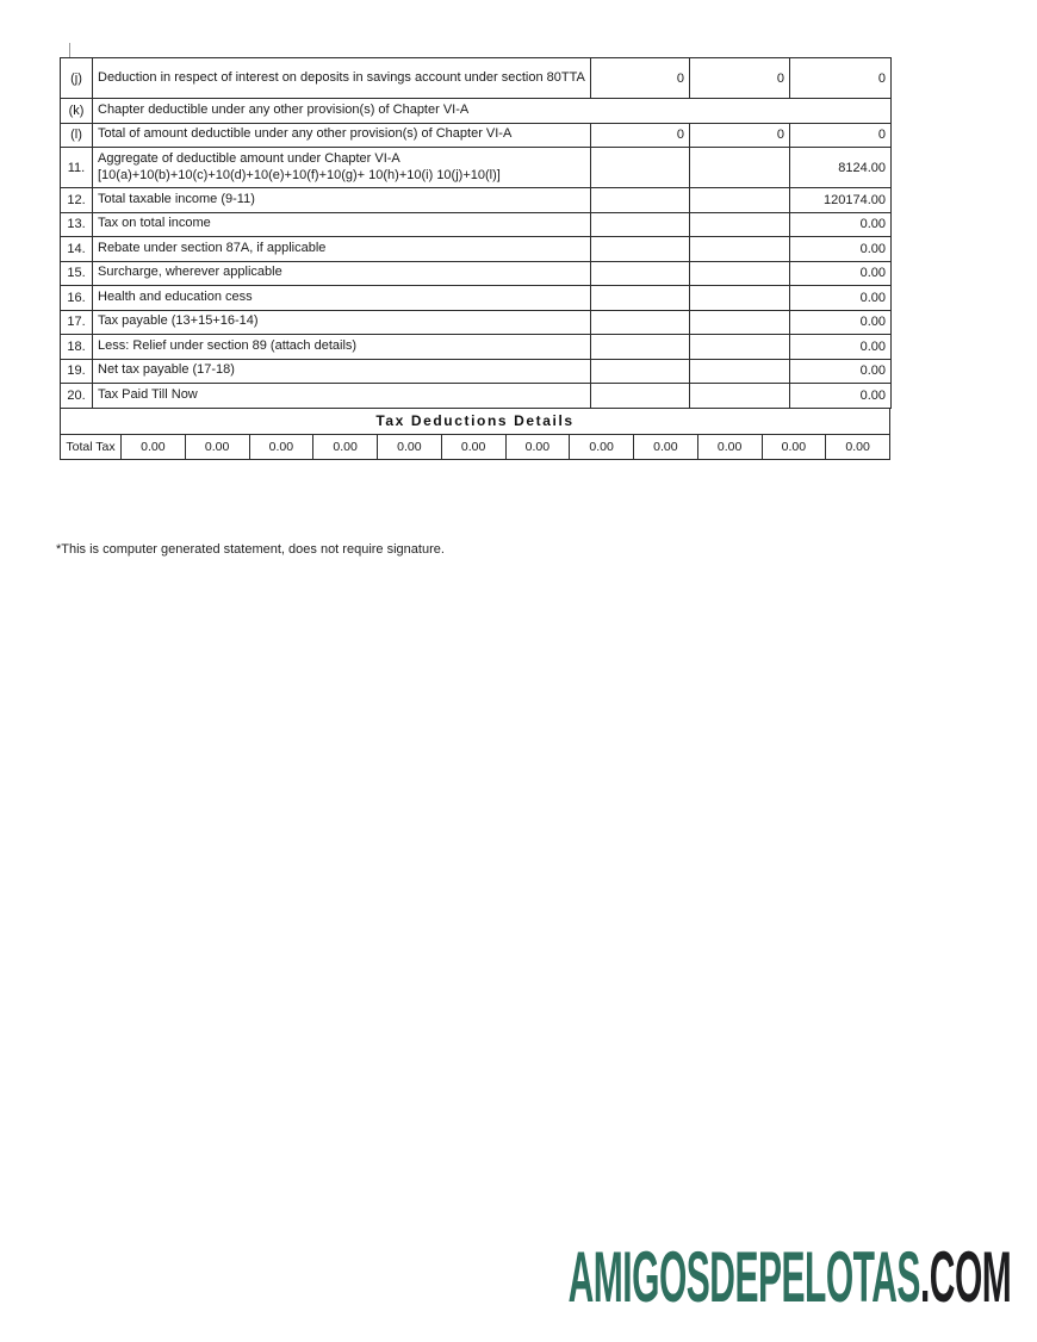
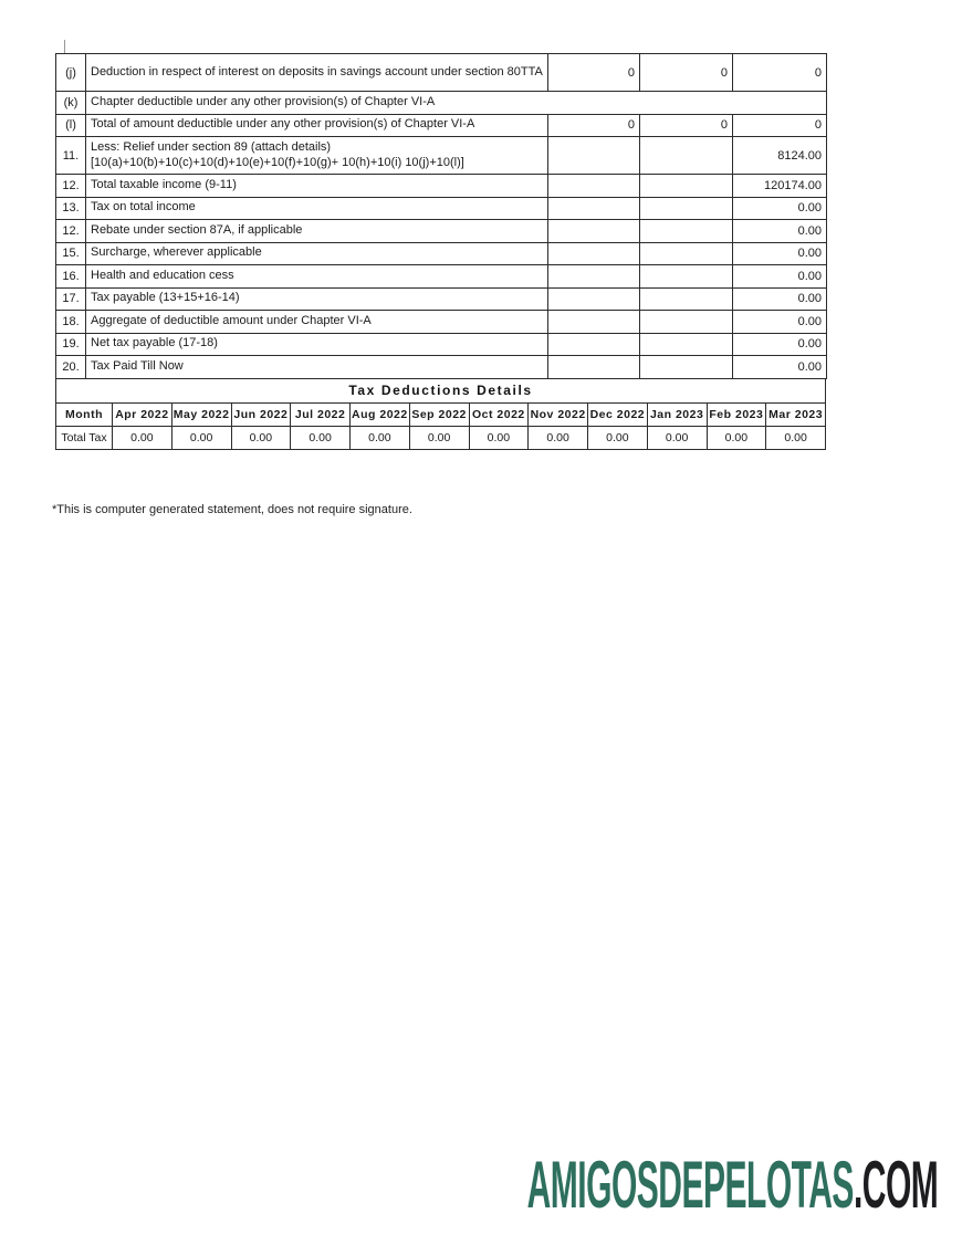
  (j)	Deduction in respect of interest on deposits in savings account under section 80TTA	0	0	0
  (k)	Chapter deductible under any other provision(s) of Chapter VI-A
  (l)	Total of amount deductible under any other provision(s) of Chapter VI-A	0	0	0
- 11.	Aggregate of deductible amount under Chapter VI-A[10(a)+10(b)+10(c)+10(d)+10(e)+10(f)+10(g)+ 10(h)+10(i) 10(j)+10(l)]			8124.00
+ 11.	Less: Relief under section 89 (attach details)[10(a)+10(b)+10(c)+10(d)+10(e)+10(f)+10(g)+ 10(h)+10(i) 10(j)+10(l)]			8124.00
  12.	Total taxable income (9-11)			120174.00
  13.	Tax on total income			0.00
- 14.	Rebate under section 87A, if applicable			0.00
+ 12.	Rebate under section 87A, if applicable			0.00
  15.	Surcharge, wherever applicable			0.00
  16.	Health and education cess			0.00
  17.	Tax payable (13+15+16-14)			0.00
- 18.	Less: Relief under section 89 (attach details)			0.00
+ 18.	Aggregate of deductible amount under Chapter VI-A			0.00
  19.	Net tax payable (17-18)			0.00
  20.	Tax Paid Till Now			0.00
  Tax Deductions Details
+ Month	Apr 2022	May 2022	Jun 2022	Jul 2022	Aug 2022	Sep 2022	Oct 2022	Nov 2022	Dec 2022	Jan 2023	Feb 2023	Mar 2023
  Total Tax	0.00	0.00	0.00	0.00	0.00	0.00	0.00	0.00	0.00	0.00	0.00	0.00
  *This is computer generated statement, does not require signature.
  AMIGOSDEPELOTAS.COM
